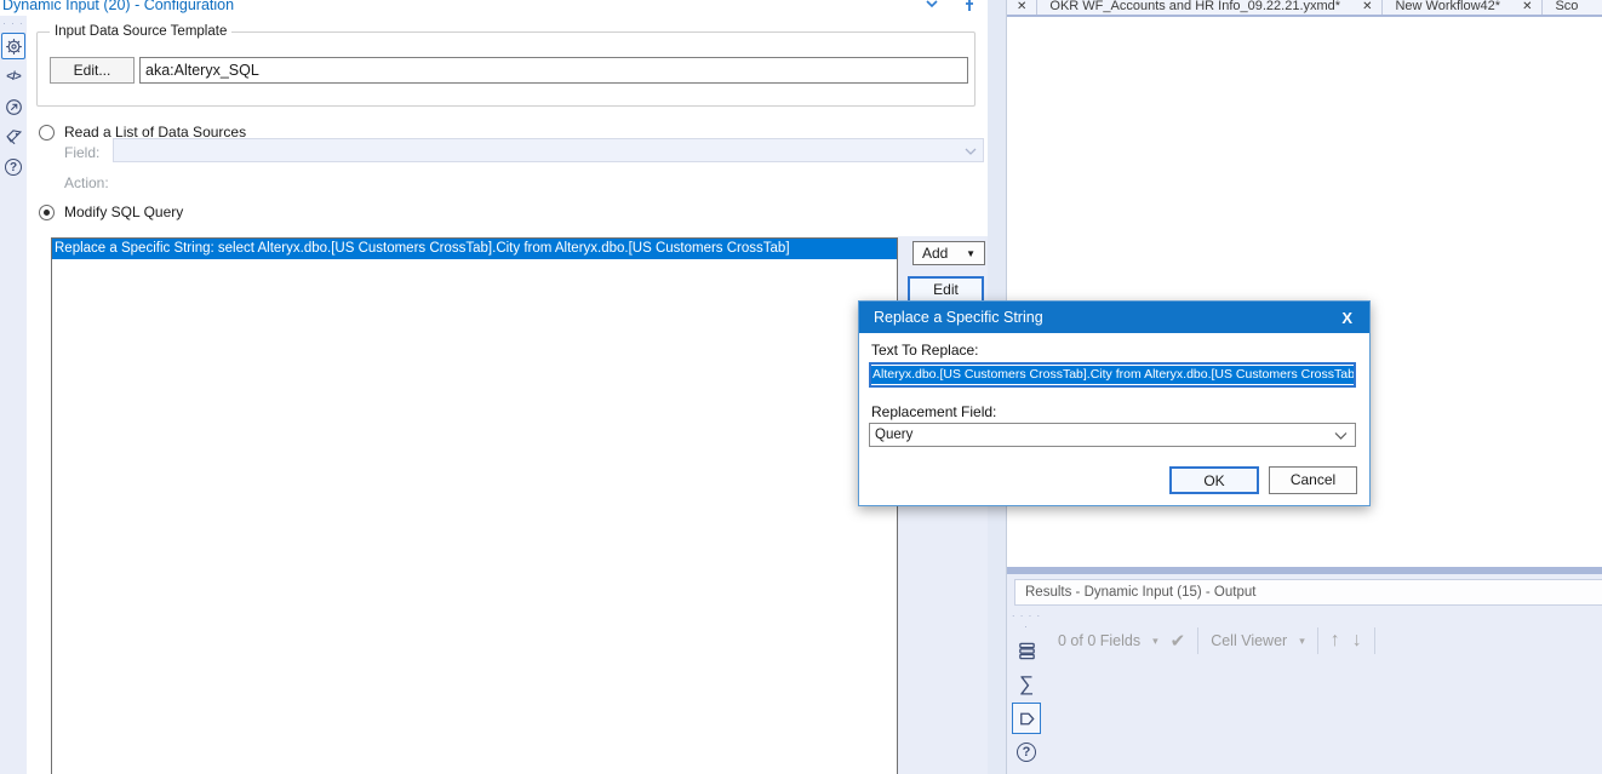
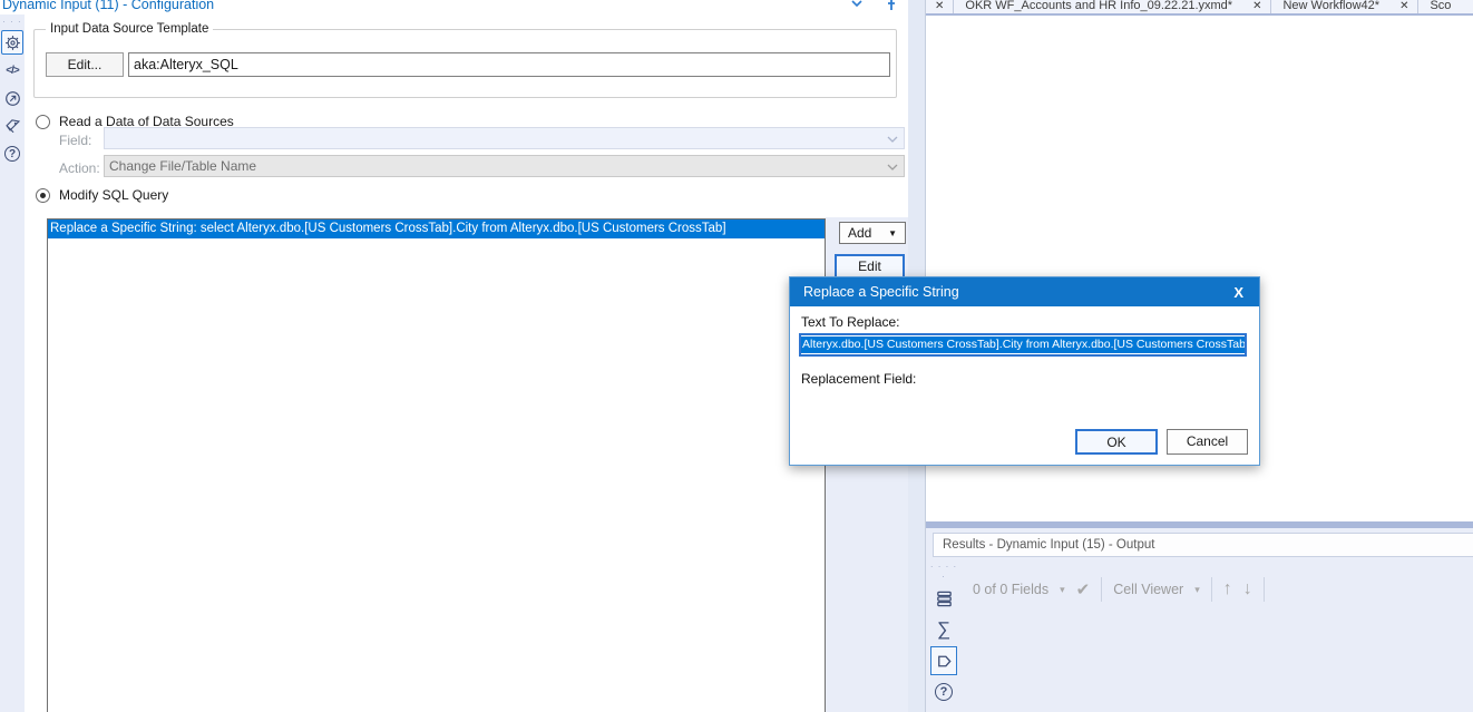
- Dynamic Input (20) - Configuration
+ Dynamic Input (11) - Configuration
  · · ·
  </>
  ?
  Input Data Source Template
  Edit...
  aka:Alteryx_SQL
- Read a List of Data Sources
+ Read a Data of Data Sources
  Field:
  Action:
+ Change File/Table Name
  Modify SQL Query
  Replace a Specific String: select Alteryx.dbo.[US Customers CrossTab].City from Alteryx.dbo.[US Customers CrossTab]
  Add
  ▼
  Edit
  ✕
  OKR WF_Accounts and HR Info_09.22.21.yxmd*
  ✕
  New Workflow42*
  ✕
  Sco
  Results - Dynamic Input (15) - Output
  · · · · ·
  ∑
  ?
  0 of 0 Fields
  ▾
  ✔
  Cell Viewer
  ▾
  ↑
  ↓
  Replace a Specific String
  X
  Text To Replace:
  Alteryx.dbo.[US Customers CrossTab].City from Alteryx.dbo.[US Customers CrossTab
  Replacement Field:
- Query
  OK
  Cancel
